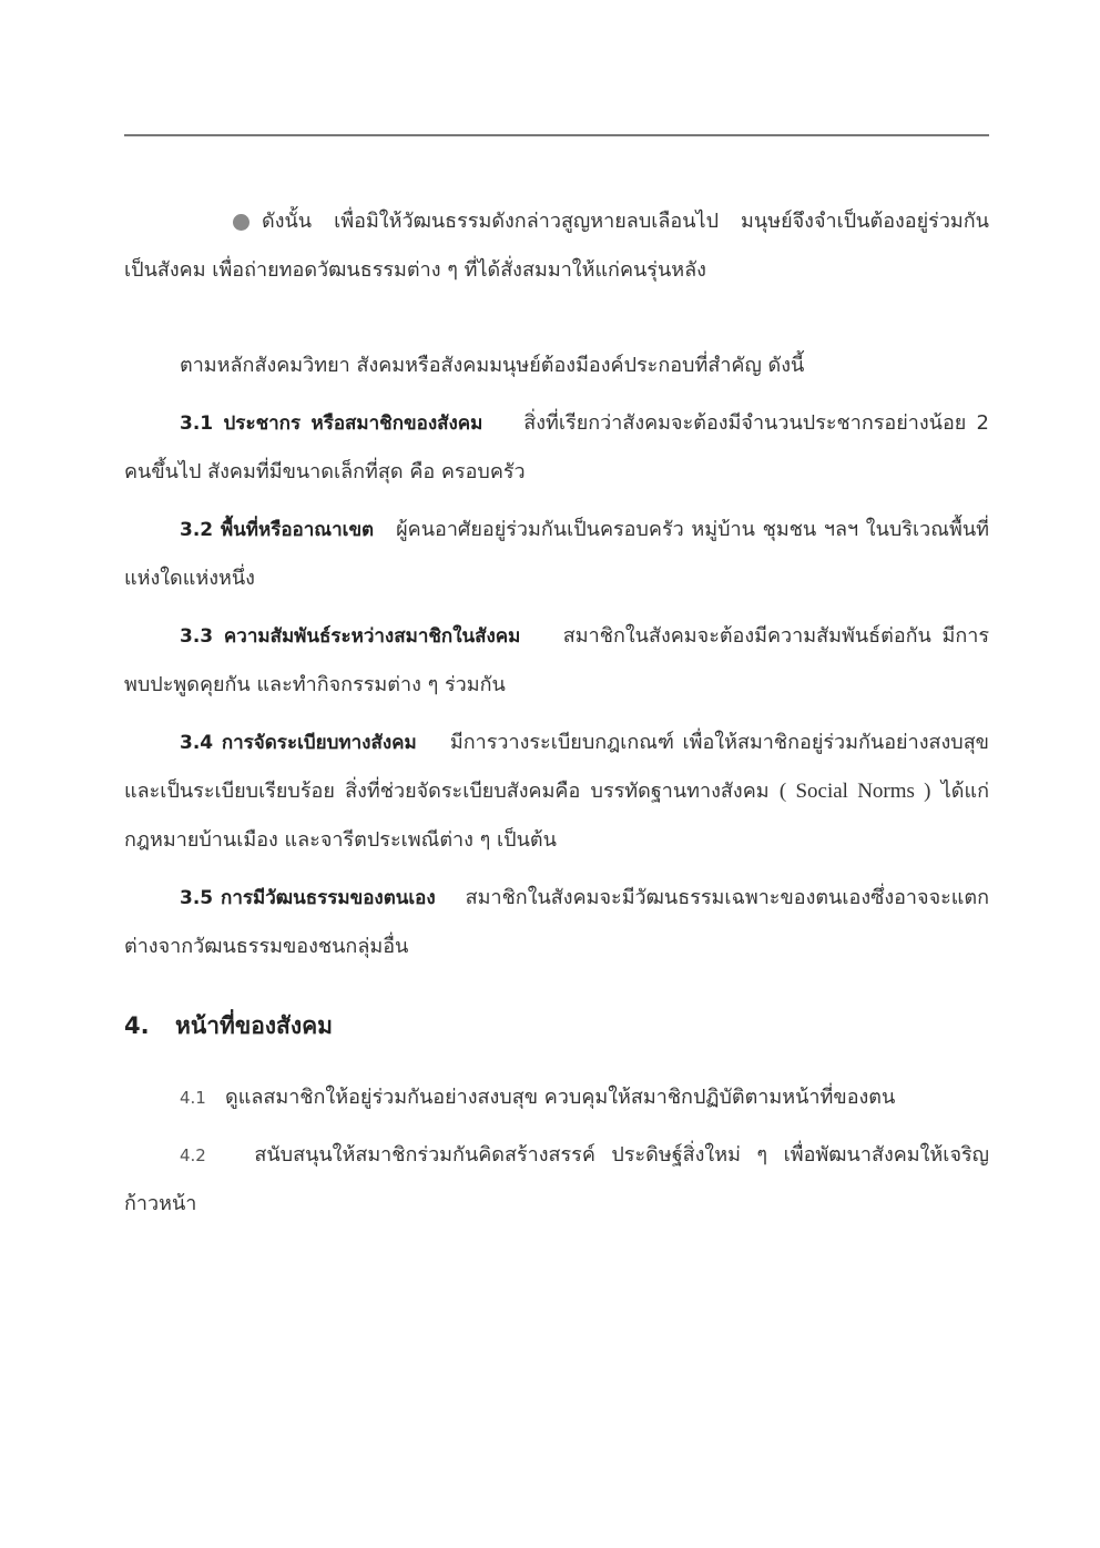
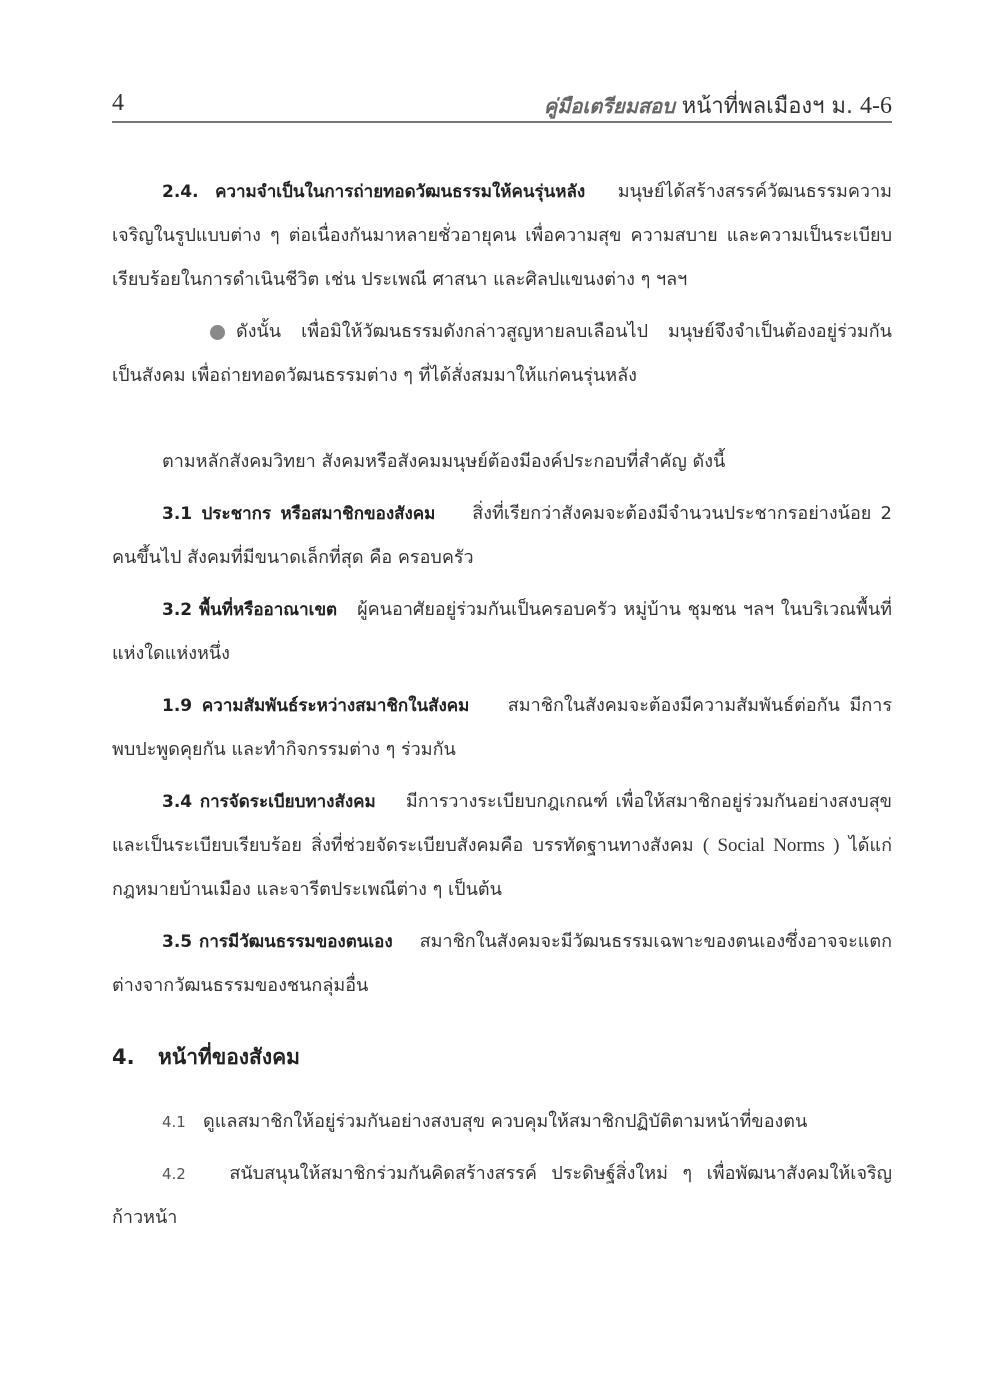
+ 4
+ คู่มือเตรียมสอบ หน้าที่พลเมืองฯ ม. 4-6
+ 2.4. ความจำเป็นในการถ่ายทอดวัฒนธรรมให้คนรุ่นหลัง มนุษย์ได้สร้างสรรค์วัฒนธรรมความเจริญในรูปแบบต่าง ๆ ต่อเนื่องกันมาหลายชั่วอายุคน เพื่อความสุข ความสบาย และความเป็นระเบียบเรียบร้อยในการดำเนินชีวิต เช่น ประเพณี ศาสนา และศิลปแขนงต่าง ๆ ฯลฯ
  ดังนั้น เพื่อมิให้วัฒนธรรมดังกล่าวสูญหายลบเลือนไป มนุษย์จึงจำเป็นต้องอยู่ร่วมกันเป็นสังคม เพื่อถ่ายทอดวัฒนธรรมต่าง ๆ ที่ได้สั่งสมมาให้แก่คนรุ่นหลัง
  ตามหลักสังคมวิทยา สังคมหรือสังคมมนุษย์ต้องมีองค์ประกอบที่สำคัญ ดังนี้
  3.1 ประชากร หรือสมาชิกของสังคม สิ่งที่เรียกว่าสังคมจะต้องมีจำนวนประชากรอย่างน้อย 2 คนขึ้นไป สังคมที่มีขนาดเล็กที่สุด คือ ครอบครัว
  3.2 พื้นที่หรืออาณาเขต ผู้คนอาศัยอยู่ร่วมกันเป็นครอบครัว หมู่บ้าน ชุมชน ฯลฯ ในบริเวณพื้นที่แห่งใดแห่งหนึ่ง
- 3.3 ความสัมพันธ์ระหว่างสมาชิกในสังคม สมาชิกในสังคมจะต้องมีความสัมพันธ์ต่อกัน มีการพบปะพูดคุยกัน และทำกิจกรรมต่าง ๆ ร่วมกัน
+ 1.9 ความสัมพันธ์ระหว่างสมาชิกในสังคม สมาชิกในสังคมจะต้องมีความสัมพันธ์ต่อกัน มีการพบปะพูดคุยกัน และทำกิจกรรมต่าง ๆ ร่วมกัน
  3.4 การจัดระเบียบทางสังคม มีการวางระเบียบกฎเกณฑ์ เพื่อให้สมาชิกอยู่ร่วมกันอย่างสงบสุขและเป็นระเบียบเรียบร้อย สิ่งที่ช่วยจัดระเบียบสังคมคือ บรรทัดฐานทางสังคม ( Social Norms ) ได้แก่ กฎหมายบ้านเมือง และจารีตประเพณีต่าง ๆ เป็นต้น
  3.5 การมีวัฒนธรรมของตนเอง สมาชิกในสังคมจะมีวัฒนธรรมเฉพาะของตนเองซึ่งอาจจะแตกต่างจากวัฒนธรรมของชนกลุ่มอื่น
  4. หน้าที่ของสังคม
  4.1 ดูแลสมาชิกให้อยู่ร่วมกันอย่างสงบสุข ควบคุมให้สมาชิกปฏิบัติตามหน้าที่ของตน
  4.2 สนับสนุนให้สมาชิกร่วมกันคิดสร้างสรรค์ ประดิษฐ์สิ่งใหม่ ๆ เพื่อพัฒนาสังคมให้เจริญก้าวหน้า
